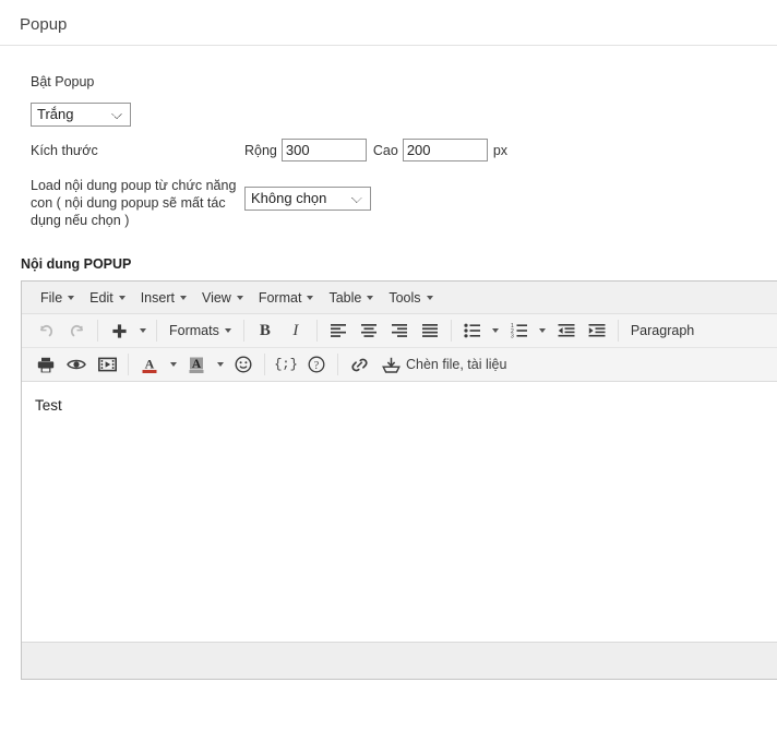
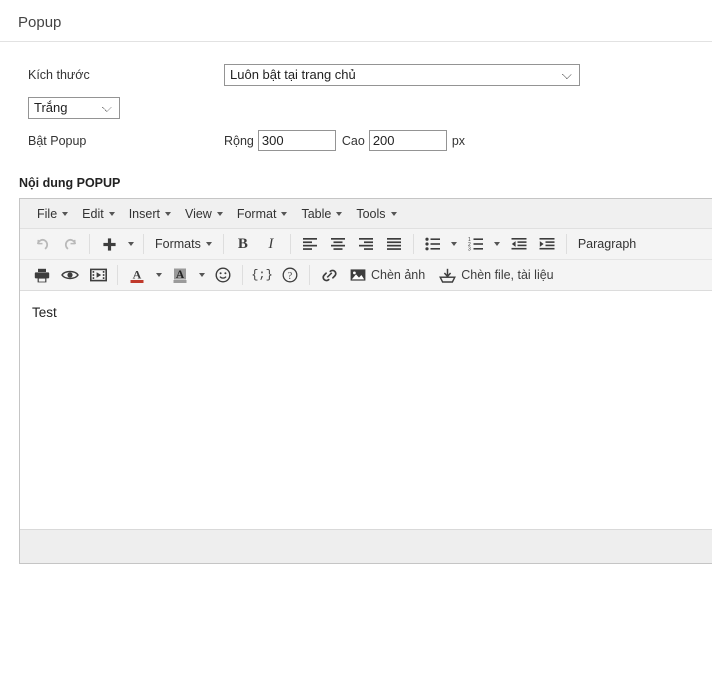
  Popup
- Bật Popup
+ Kích thước
+ Luôn bật tại trang chủ
  Trắng
- Kích thước
+ Bật Popup
  Rộng
  300
  Cao
  200
  px
- Load nội dung poup từ chức năng con ( nội dung popup sẽ mất tác dụng nếu chọn )
- Không chọn
  Nội dung POPUP
  File
  Edit
  Insert
  View
  Format
  Table
  Tools
  Formats
  B
  I
  Paragraph
  A
  A
  {;}
  ?
+ Chèn ảnh
  Chèn file, tài liệu
  Test
